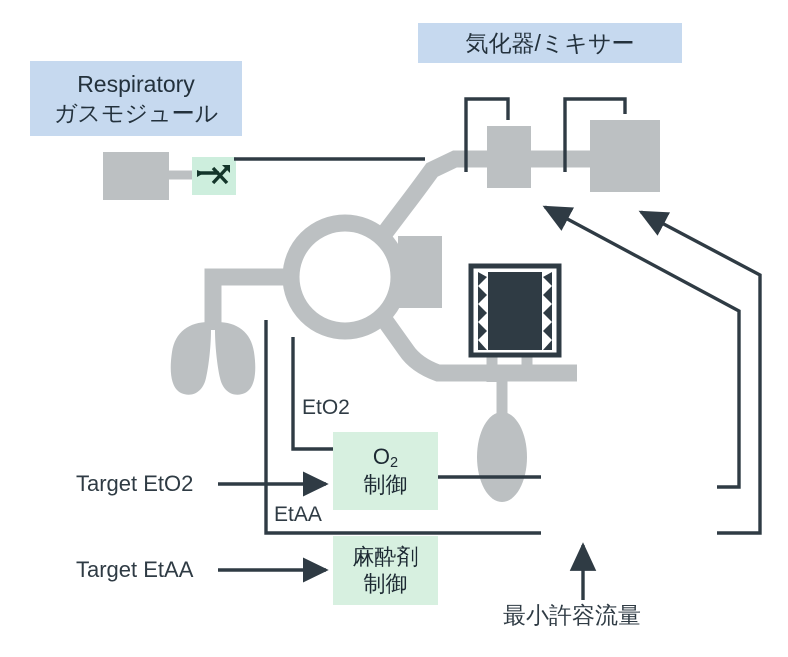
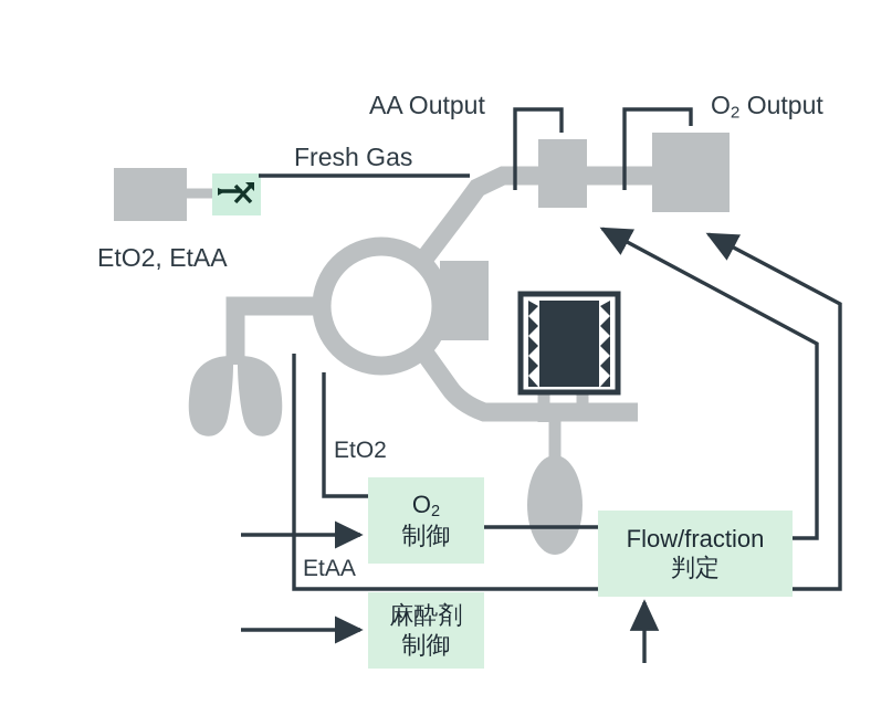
- Respiratory
- ガスモジュール
- 気化器/ミキサー
  O2
  制御
  麻酔剤
  制御
+ Flow/fraction
+ 判定
+ AA Output
+ O2 Output
+ Fresh Gas
+ EtO2, EtAA
  EtO2
  EtAA
- Target EtO2
- Target EtAA
- 最小許容流量
